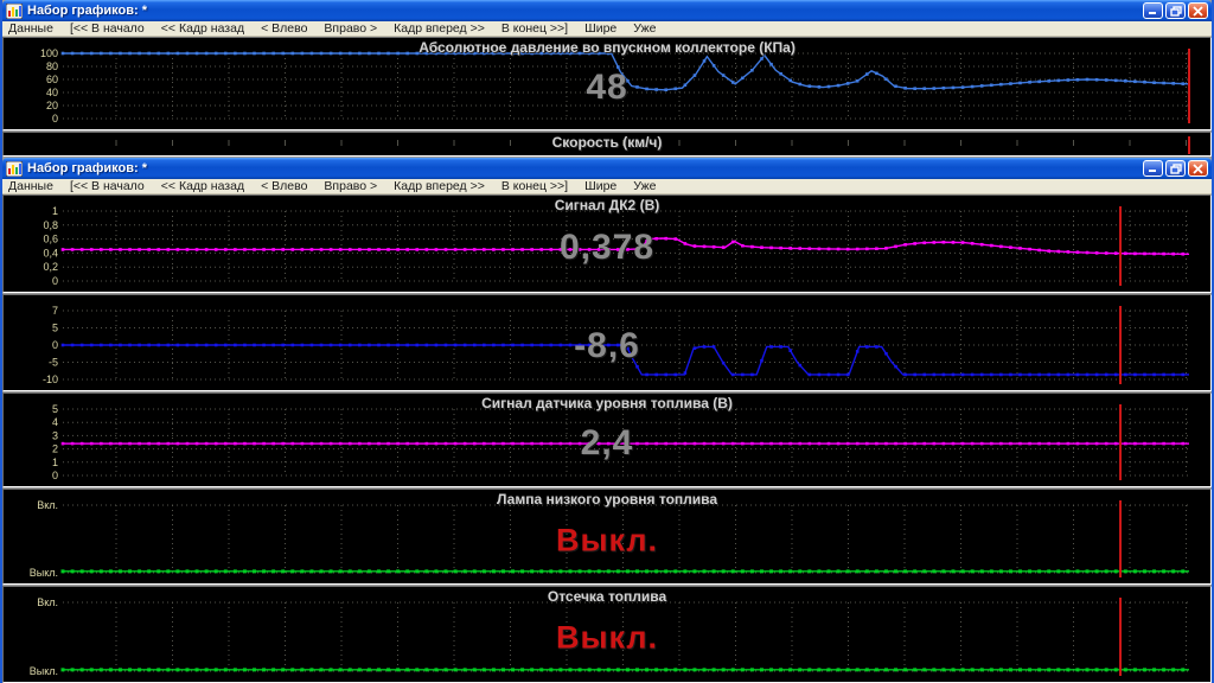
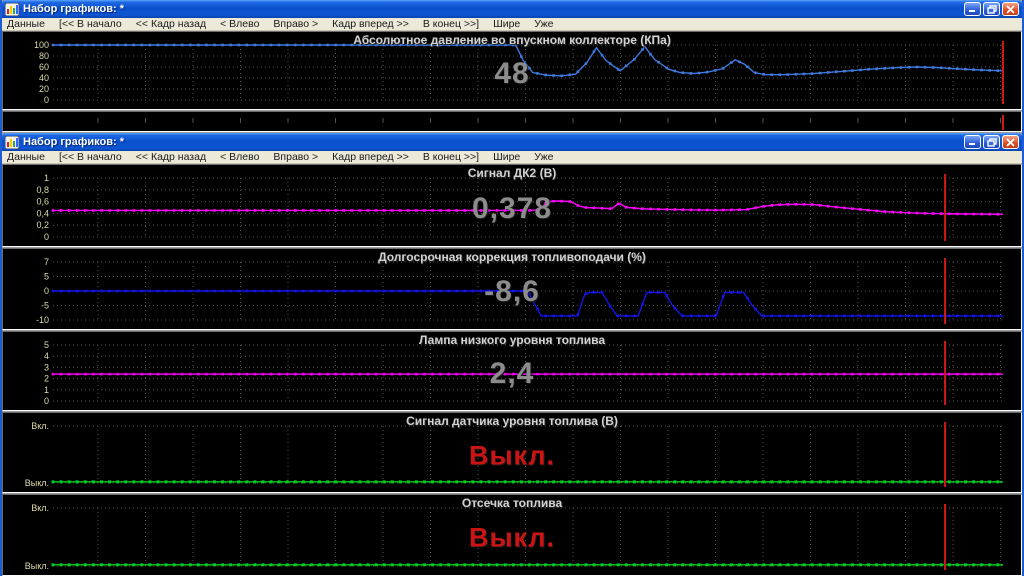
  Набор графиков: *
  Данные
  [<< В начало
  << Кадр назад
  < Влево
  Вправо >
  Кадр вперед >>
  В конец >>]
  Шире
  Уже
  100
  80
  60
  40
  20
  0
  Абсолютное давление во впускном коллекторе (КПа)
  48
- Скорость (км/ч)
  Набор графиков: *
  Данные
  [<< В начало
  << Кадр назад
  < Влево
  Вправо >
  Кадр вперед >>
  В конец >>]
  Шире
  Уже
  1
  0,8
  0,6
  0,4
  0,2
  0
  Сигнал ДК2 (В)
  0,378
  7
  5
  0
  -5
  -10
+ Долгосрочная коррекция топливоподачи (%)
  -8,6
  5
  4
  3
  2
  1
  0
- Сигнал датчика уровня топлива (В)
+ Лампа низкого уровня топлива
  2,4
  Вкл.
  Выкл.
- Лампа низкого уровня топлива
+ Сигнал датчика уровня топлива (В)
  Выкл.
  Вкл.
  Выкл.
  Отсечка топлива
  Выкл.
